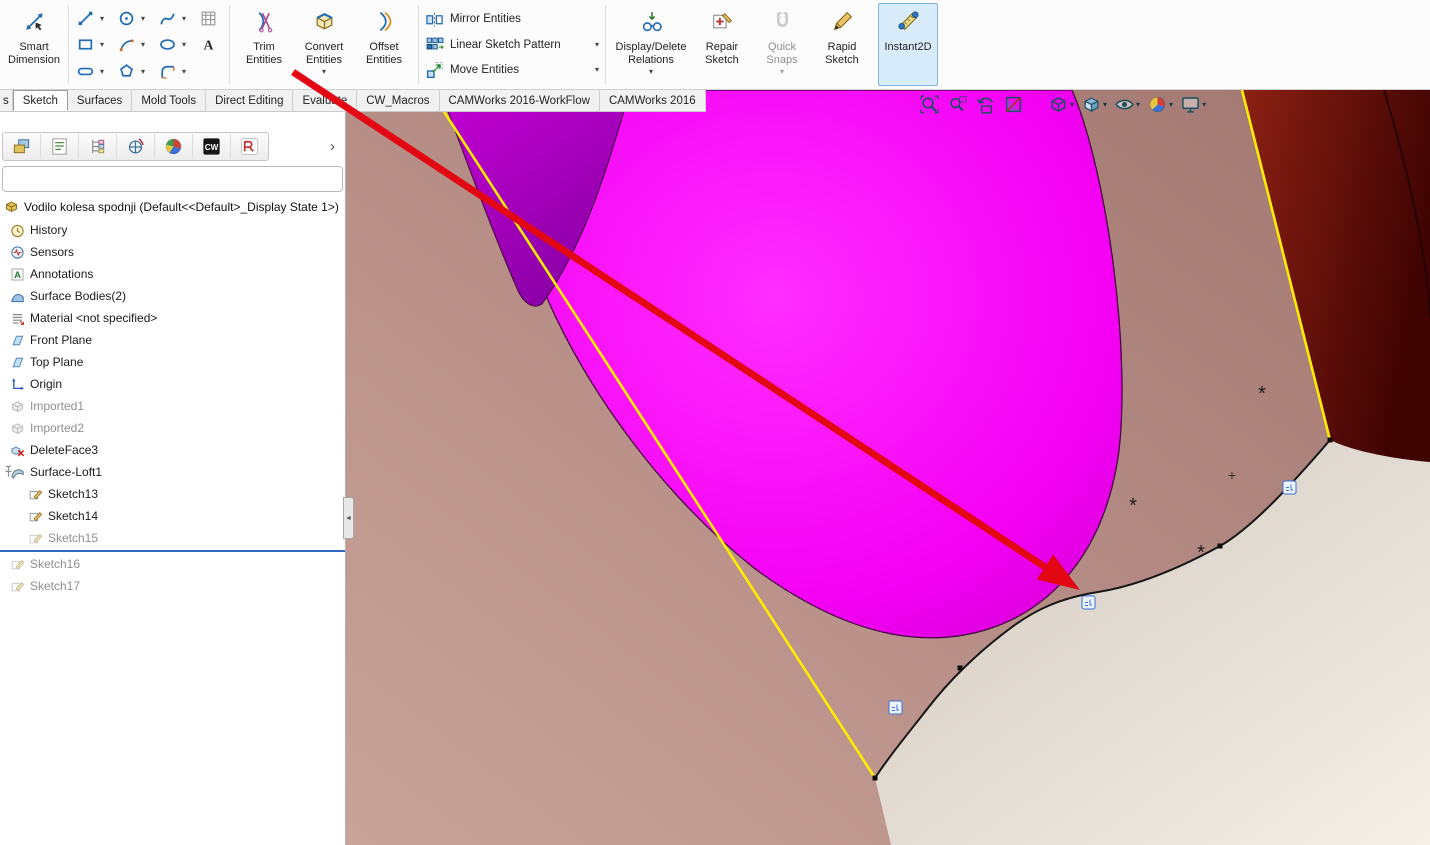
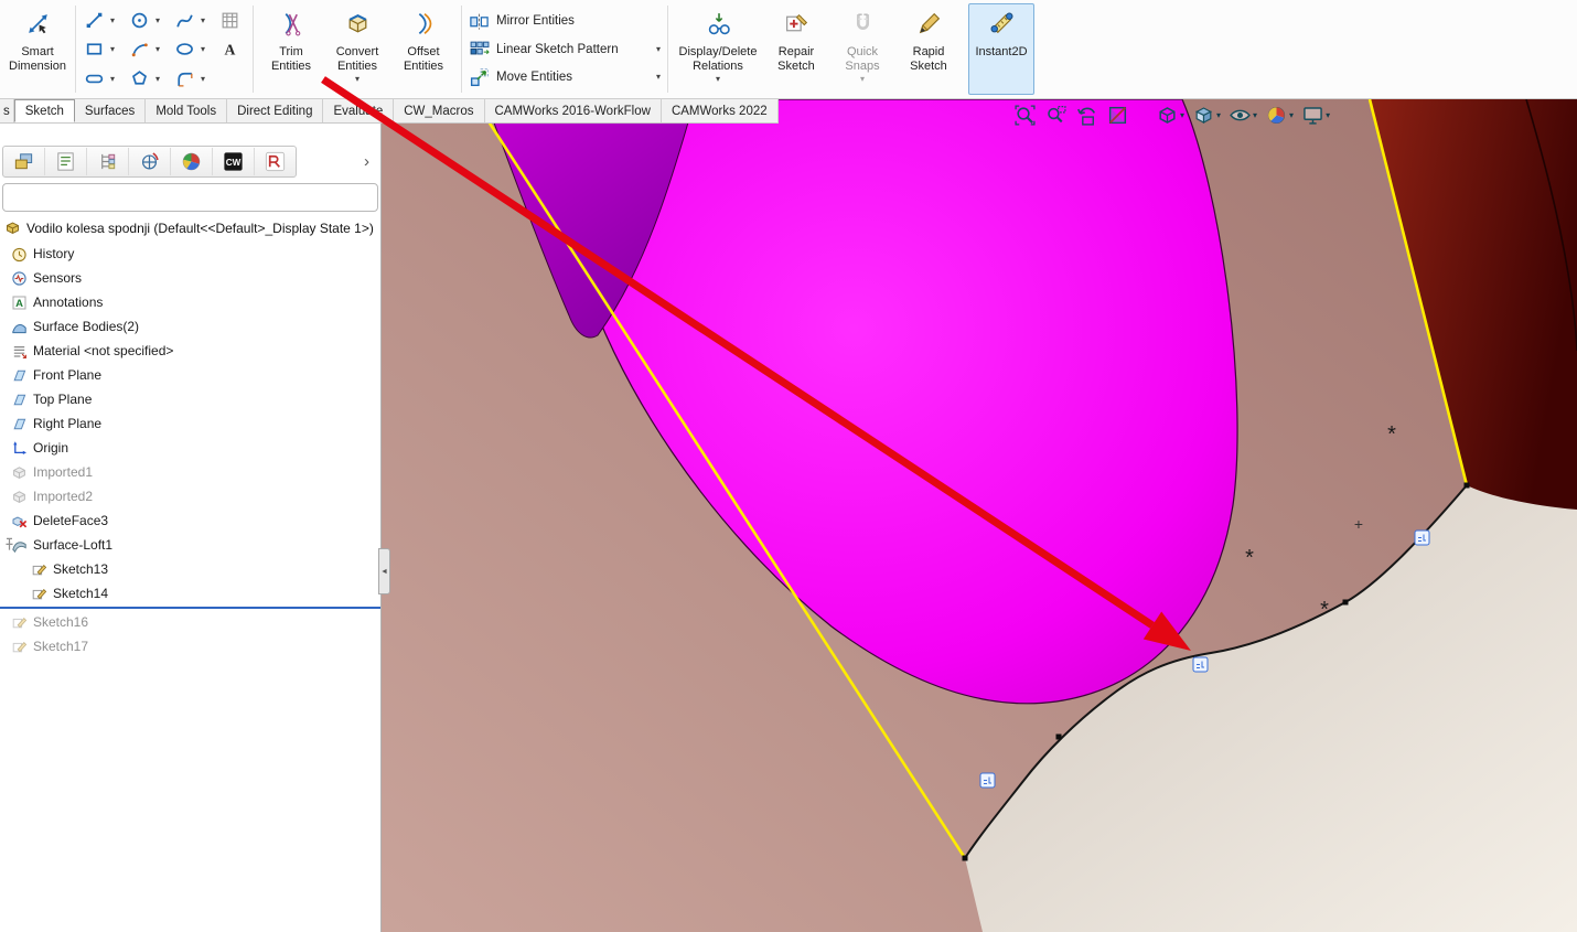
  Smart Dimension
  ▾
  ▾
  ▾
  ▾
  ▾
  ▾
  A
  ▾
  ▾
  ▾
  Trim Entities
  Convert Entities
  ▾
  Offset Entities
  Mirror Entities
  Linear Sketch Pattern
  ▾
  Move Entities
  ▾
  Display/Delete Relations
  ▾
  Repair Sketch
  Quick Snaps
  ▾
  Rapid Sketch
  Instant2D
  s
  Sketch
  Surfaces
  Mold Tools
  Direct Editing
  Evalue
  CW_Macros
  CAMWorks 2016-WorkFlow
- CAMWorks 2016
+ CAMWorks 2022
  *
  *
  *
  +
  ▾
  ▾
  ▾
  ▾
  ▾
  CW
  ›
  Vodilo kolesa spodnji (Default<<Default>_Display State 1>)
  History
  Sensors
  A
  Annotations
  Surface Bodies(2)
  Material <not specified>
  Front Plane
  Top Plane
+ Right Plane
  Origin
  Imported1
  Imported2
  DeleteFace3
  Surface-Loft1
  Sketch13
  Sketch14
- Sketch15
  Sketch16
  Sketch17
